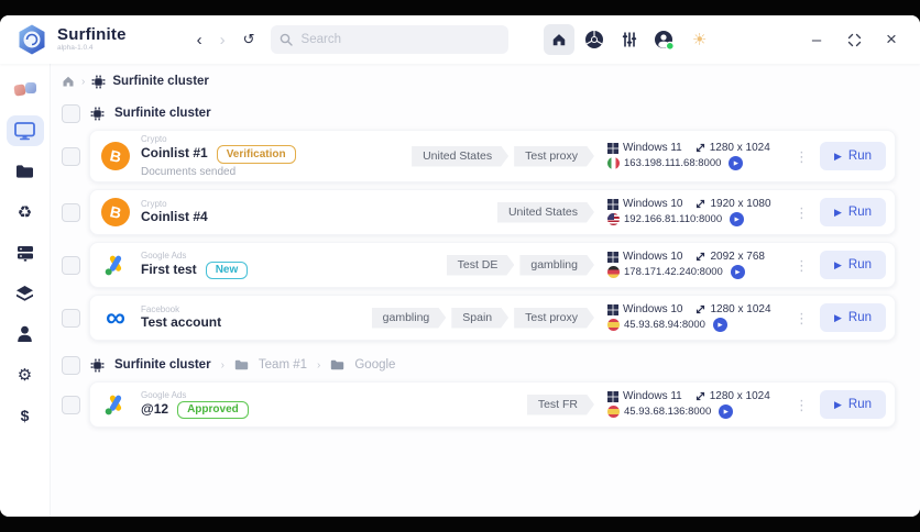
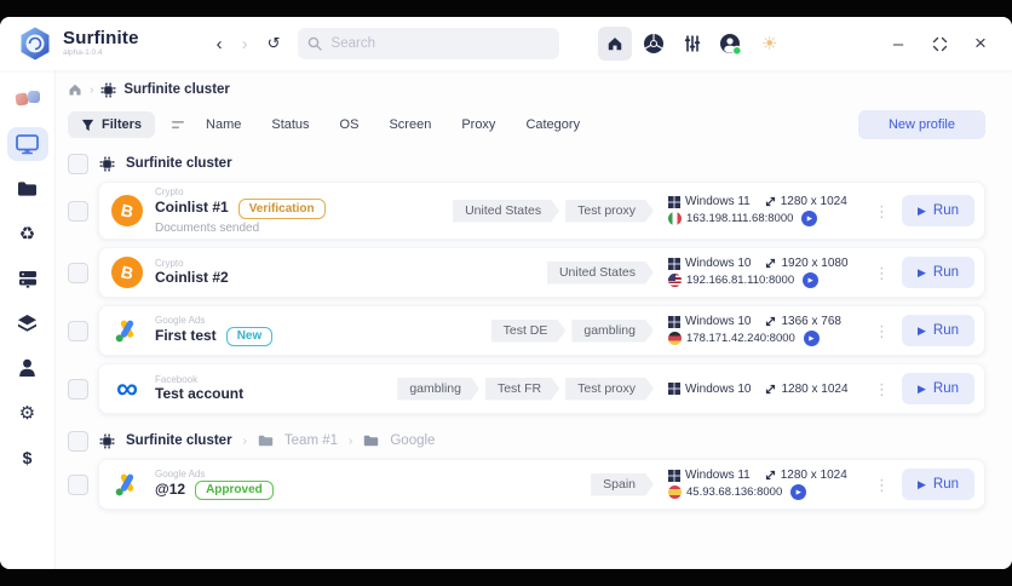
  Surfinite
  ‹
  ›
  ↺
  Search
  ☀
  –
  ×
  ♻
  ⚙
  $
  ›
  Surfinite cluster
+ Filters
+ Name
+ Status
+ OS
+ Screen
+ Proxy
+ Category
+ New profile
  Surfinite cluster
  Crypto
  Coinlist #1
  Verification
  Documents sended
  United States
  Test proxy
  Windows 11
  1280 x 1024
  163.198.111.68:8000
  ⋮
  ▶
  Run
  Crypto
- Coinlist #4
+ Coinlist #2
  United States
  Windows 10
  1920 x 1080
  192.166.81.110:8000
  ⋮
  ▶
  Run
  Google Ads
  First test
  New
  Test DE
  gambling
  Windows 10
- 2092 x 768
+ 1366 x 768
  178.171.42.240:8000
  ⋮
  ▶
  Run
  ∞
  Facebook
  Test account
  gambling
- Spain
+ Test FR
  Test proxy
  Windows 10
  1280 x 1024
- 45.93.68.94:8000
  ⋮
  ▶
  Run
  Surfinite cluster
  ›
  Team #1
  ›
  Google
  Google Ads
  @12
  Approved
- Test FR
+ Spain
  Windows 11
  1280 x 1024
  45.93.68.136:8000
  ⋮
  ▶
  Run
